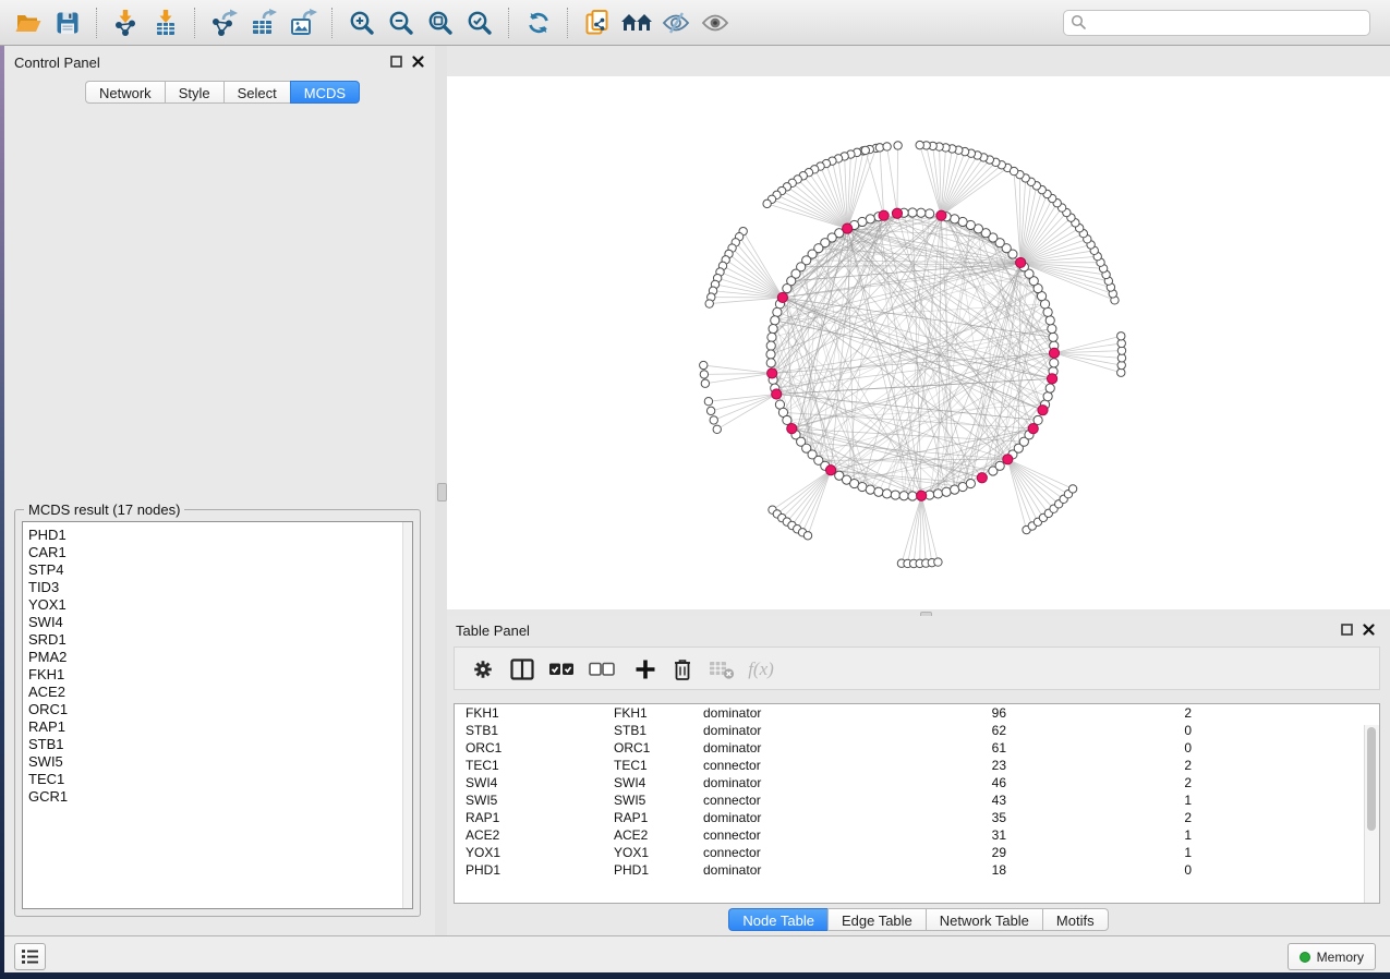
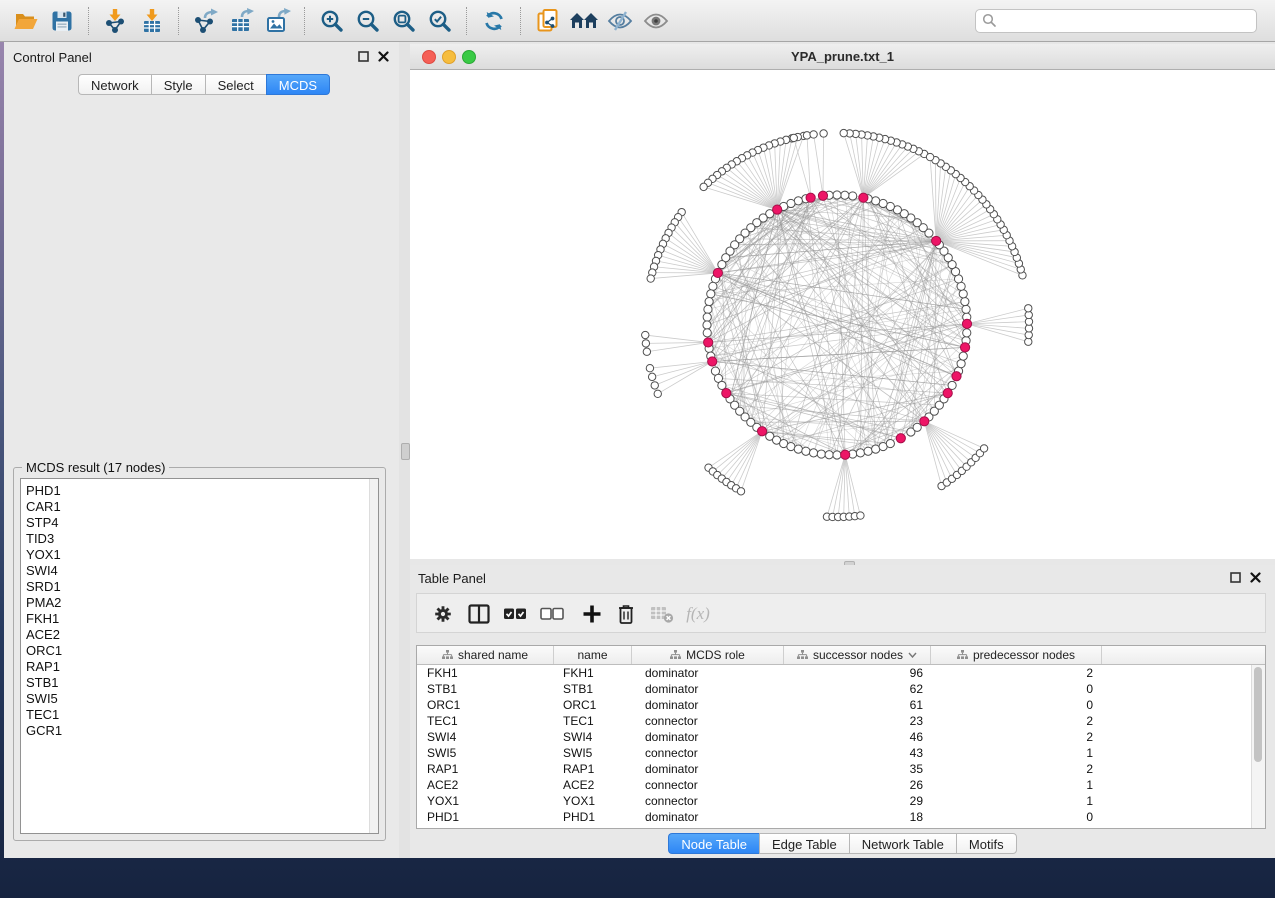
  Control Panel
  Network
  Style
  Select
  MCDS
  MCDS result (17 nodes)
  PHD1
  CAR1
  STP4
  TID3
  YOX1
  SWI4
  SRD1
  PMA2
  FKH1
  ACE2
  ORC1
  RAP1
  STB1
  SWI5
  TEC1
  GCR1
+ YPA_prune.txt_1
  Table Panel
  f(x)
+ shared name
+ name
+ MCDS role
+ successor nodes
+ predecessor nodes
  FKH1
  FKH1
  dominator
  96
  2
  STB1
  STB1
  dominator
  62
  0
  ORC1
  ORC1
  dominator
  61
  0
  TEC1
  TEC1
  connector
  23
  2
  SWI4
  SWI4
  dominator
  46
  2
  SWI5
  SWI5
  connector
  43
  1
  RAP1
  RAP1
  dominator
  35
  2
  ACE2
  ACE2
  connector
- 31
+ 26
  1
  YOX1
  YOX1
  connector
  29
  1
  PHD1
  PHD1
  dominator
  18
  0
  Node Table
  Edge Table
  Network Table
  Motifs
- Memory
